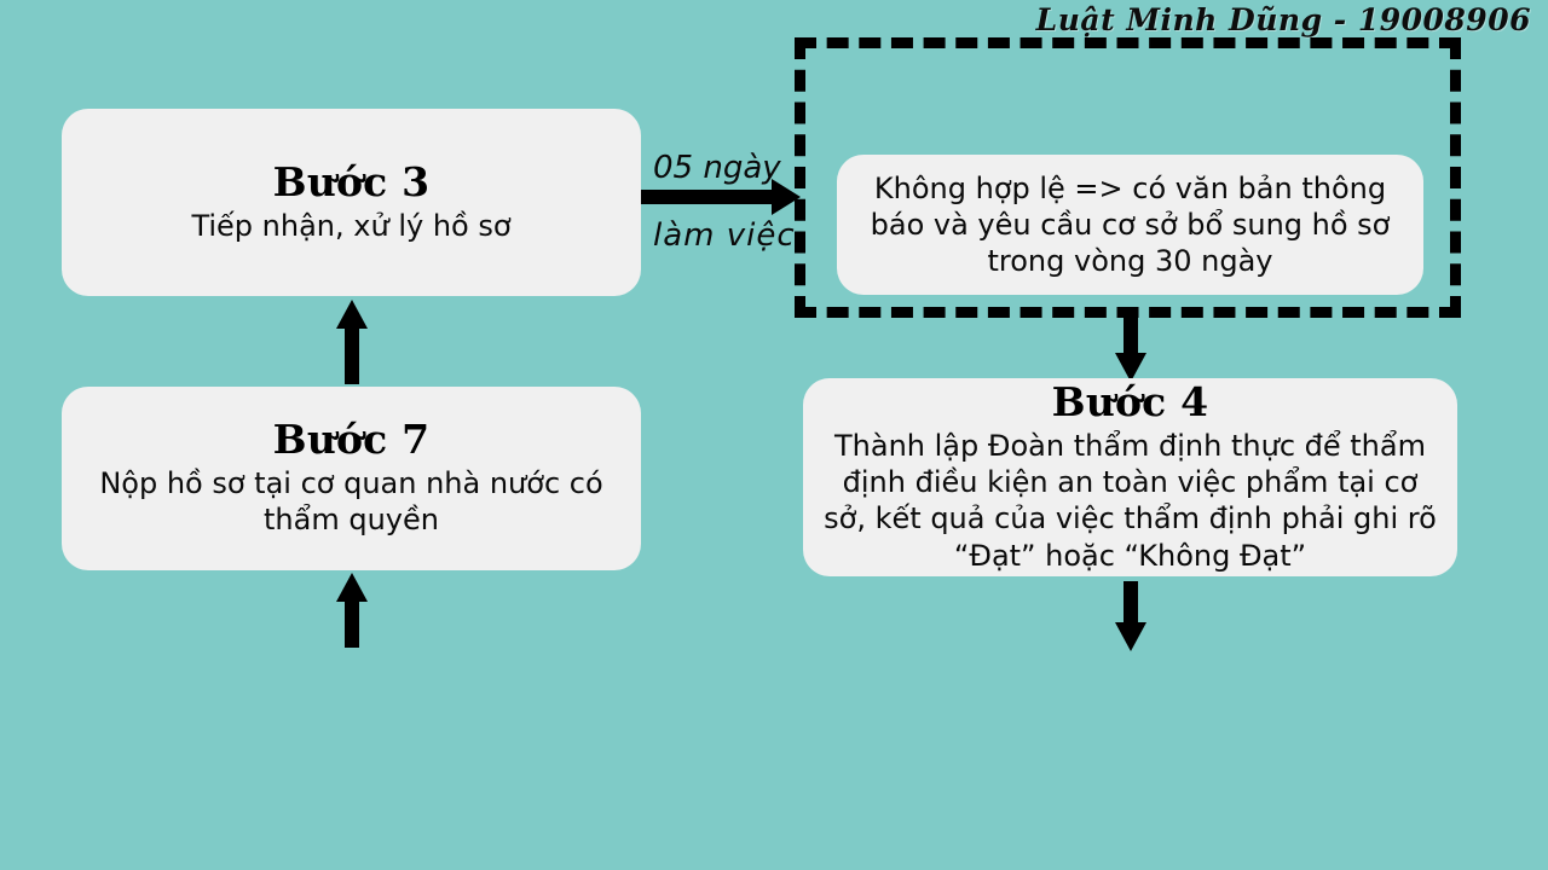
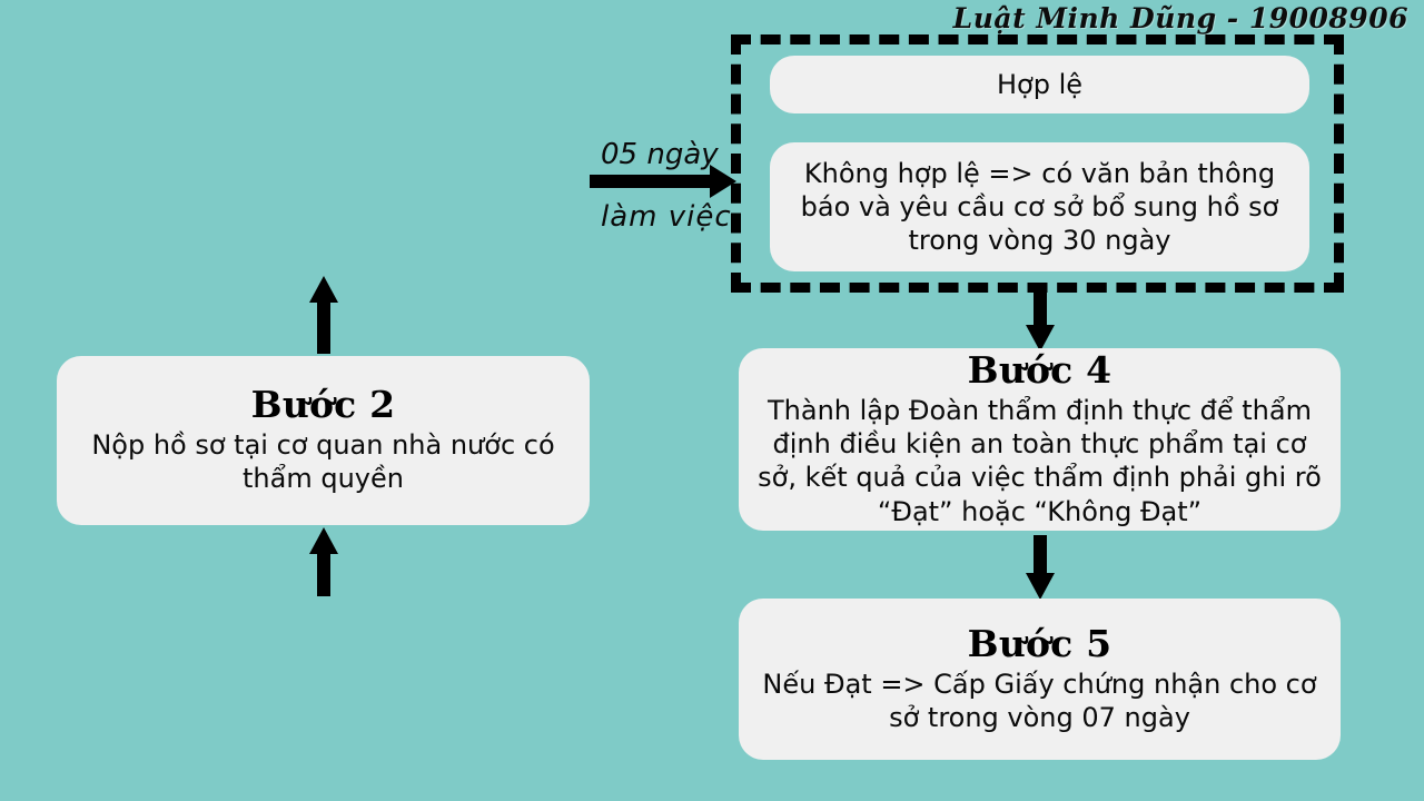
  Luật Minh Dũng - 19008906
- Bước 3
- Tiếp nhận, xử lý hồ sơ
- Bước 7
+ Bước 2
  Nộp hồ sơ tại cơ quan nhà nước có thẩm quyền
  05 ngày
  làm việc
+ Hợp lệ
  Không hợp lệ => có văn bản thông báo và yêu cầu cơ sở bổ sung hồ sơ trong vòng 30 ngày
  Bước 4
- Thành lập Đoàn thẩm định thực để thẩm định điều kiện an toàn việc phẩm tại cơ sở, kết quả của việc thẩm định phải ghi rõ “Đạt” hoặc “Không Đạt”
+ Thành lập Đoàn thẩm định thực để thẩm định điều kiện an toàn thực phẩm tại cơ sở, kết quả của việc thẩm định phải ghi rõ “Đạt” hoặc “Không Đạt”
+ Bước 5
+ Nếu Đạt => Cấp Giấy chứng nhận cho cơ sở trong vòng 07 ngày
